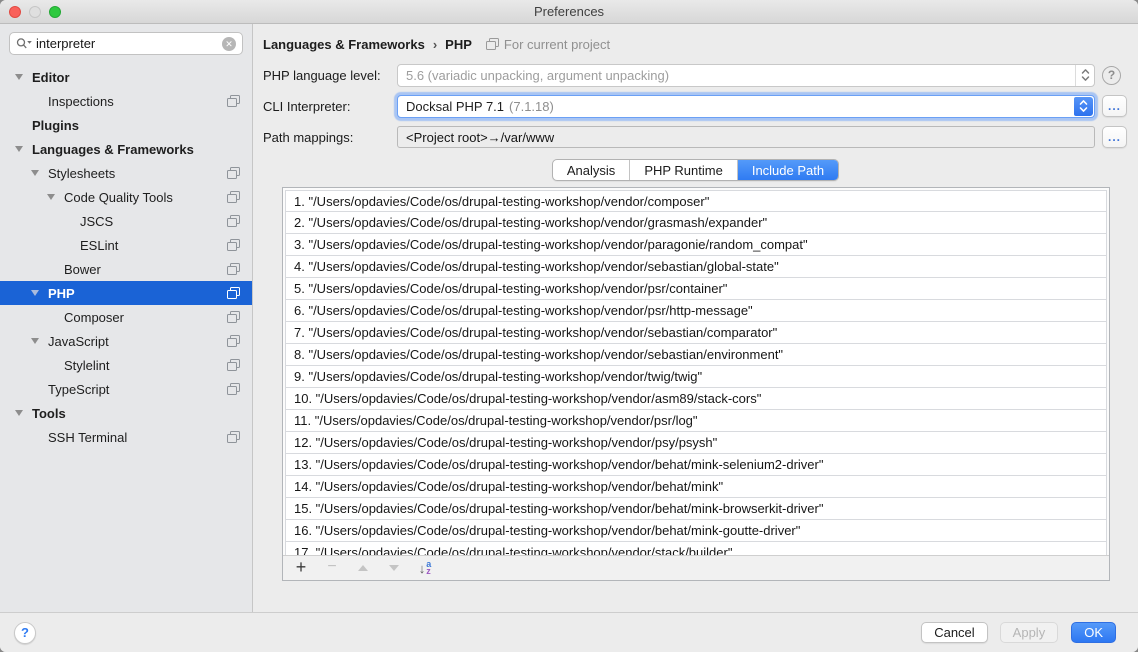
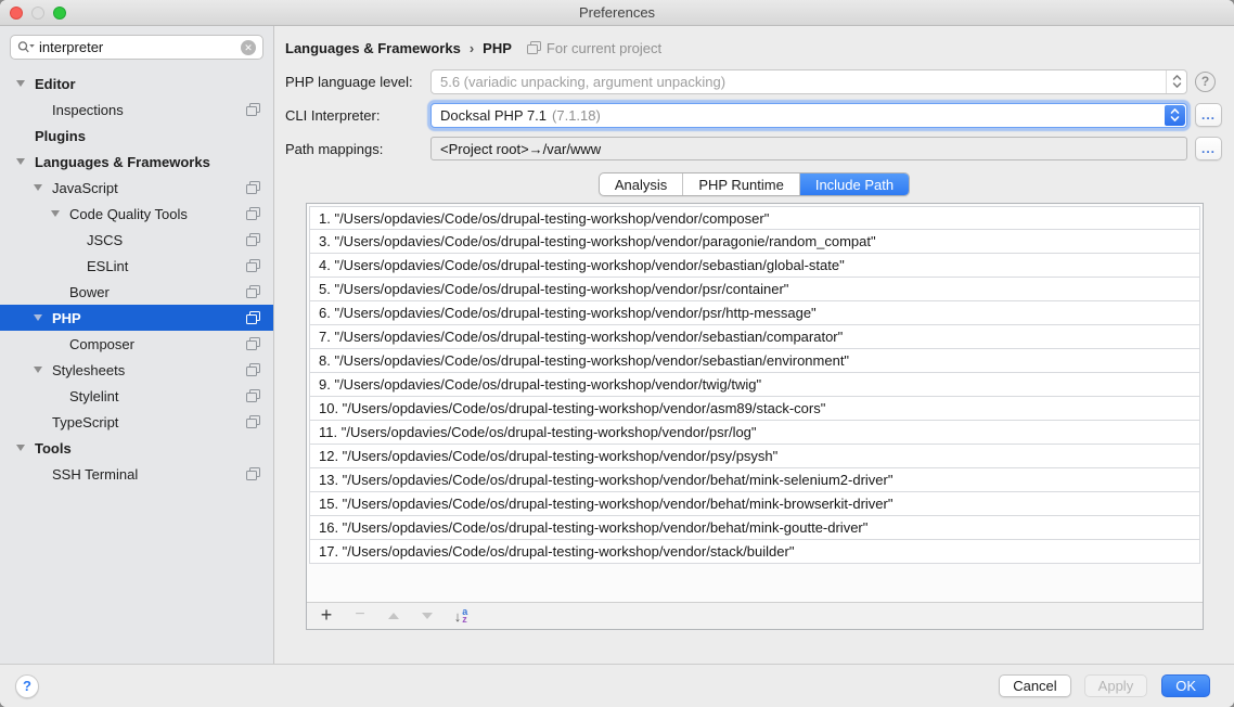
  Preferences
  interpreter
  ✕
  Editor
  Inspections
  Plugins
  Languages & Frameworks
- Stylesheets
+ JavaScript
  Code Quality Tools
  JSCS
  ESLint
  Bower
  PHP
  Composer
- JavaScript
+ Stylesheets
  Stylelint
  TypeScript
  Tools
  SSH Terminal
  Languages & Frameworks
  ›
  PHP
  For current project
  PHP language level:
  5.6 (variadic unpacking, argument unpacking)
  ?
  CLI Interpreter:
  Docksal PHP 7.1 (7.1.18)
  ...
  Path mappings:
  <Project root>→/var/www
  ...
  Analysis
  PHP Runtime
  Include Path
  1. "/Users/opdavies/Code/os/drupal-testing-workshop/vendor/composer"
- 2. "/Users/opdavies/Code/os/drupal-testing-workshop/vendor/grasmash/expander"
  3. "/Users/opdavies/Code/os/drupal-testing-workshop/vendor/paragonie/random_compat"
  4. "/Users/opdavies/Code/os/drupal-testing-workshop/vendor/sebastian/global-state"
  5. "/Users/opdavies/Code/os/drupal-testing-workshop/vendor/psr/container"
  6. "/Users/opdavies/Code/os/drupal-testing-workshop/vendor/psr/http-message"
  7. "/Users/opdavies/Code/os/drupal-testing-workshop/vendor/sebastian/comparator"
  8. "/Users/opdavies/Code/os/drupal-testing-workshop/vendor/sebastian/environment"
  9. "/Users/opdavies/Code/os/drupal-testing-workshop/vendor/twig/twig"
  10. "/Users/opdavies/Code/os/drupal-testing-workshop/vendor/asm89/stack-cors"
  11. "/Users/opdavies/Code/os/drupal-testing-workshop/vendor/psr/log"
  12. "/Users/opdavies/Code/os/drupal-testing-workshop/vendor/psy/psysh"
  13. "/Users/opdavies/Code/os/drupal-testing-workshop/vendor/behat/mink-selenium2-driver"
- 14. "/Users/opdavies/Code/os/drupal-testing-workshop/vendor/behat/mink"
  15. "/Users/opdavies/Code/os/drupal-testing-workshop/vendor/behat/mink-browserkit-driver"
  16. "/Users/opdavies/Code/os/drupal-testing-workshop/vendor/behat/mink-goutte-driver"
  17. "/Users/opdavies/Code/os/drupal-testing-workshop/vendor/stack/builder"
  +
  −
  ↓
  a
  z
  ?
  Cancel
  Apply
  OK
